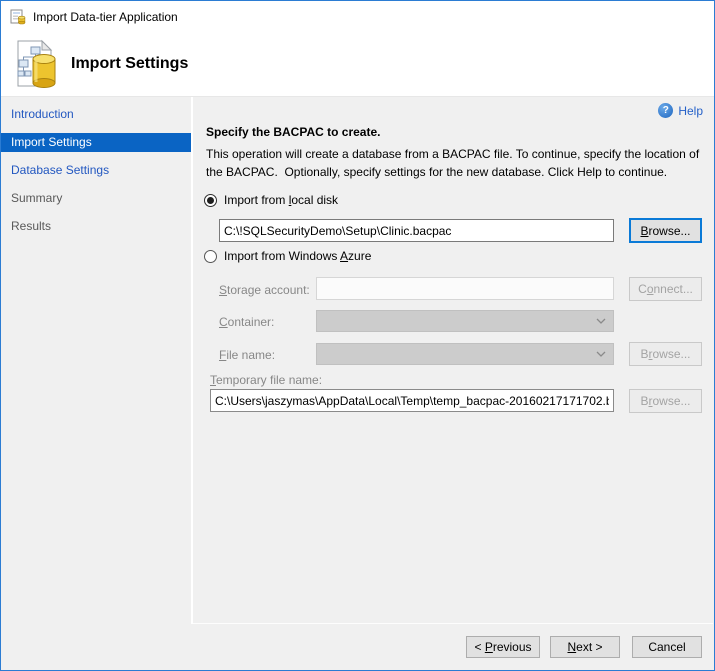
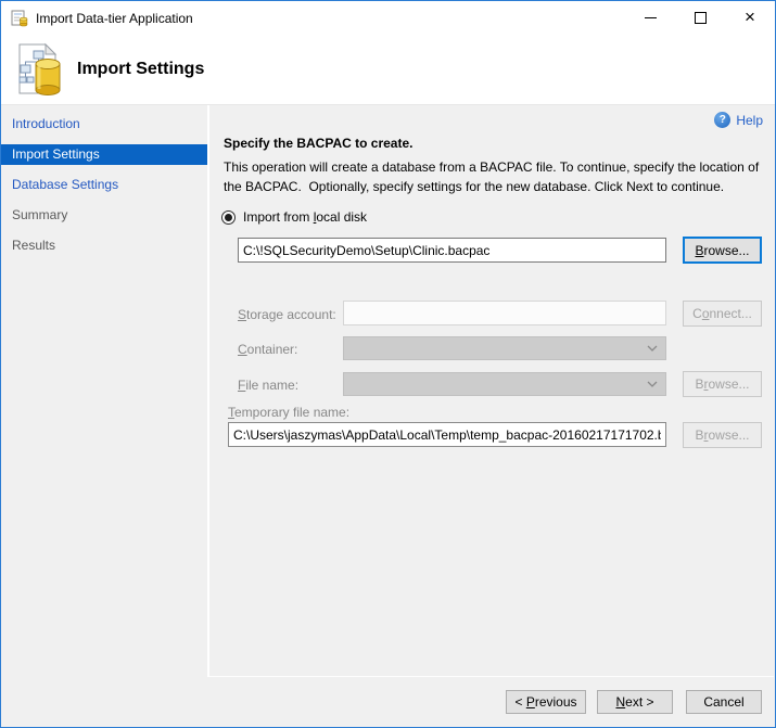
  Import Data-tier Application
+ ×
  Import Settings
  Introduction
  Import Settings
  Database Settings
  Summary
  Results
  ?
  Help
  Specify the BACPAC to create.
- This operation will create a database from a BACPAC file. To continue, specify the location of the BACPAC. Optionally, specify settings for the new database. Click Help to continue.
+ This operation will create a database from a BACPAC file. To continue, specify the location of the BACPAC. Optionally, specify settings for the new database. Click Next to continue.
  Import from local disk
  C:\!SQLSecurityDemo\Setup\Clinic.bacpac
  Browse...
- Import from Windows Azure
  Storage account:
  Connect...
  Container:
  File name:
  Browse...
  Temporary file name:
  C:\Users\jaszymas\AppData\Local\Temp\temp_bacpac-20160217171702.
  Browse...
  < Previous
  Next >
  Cancel
